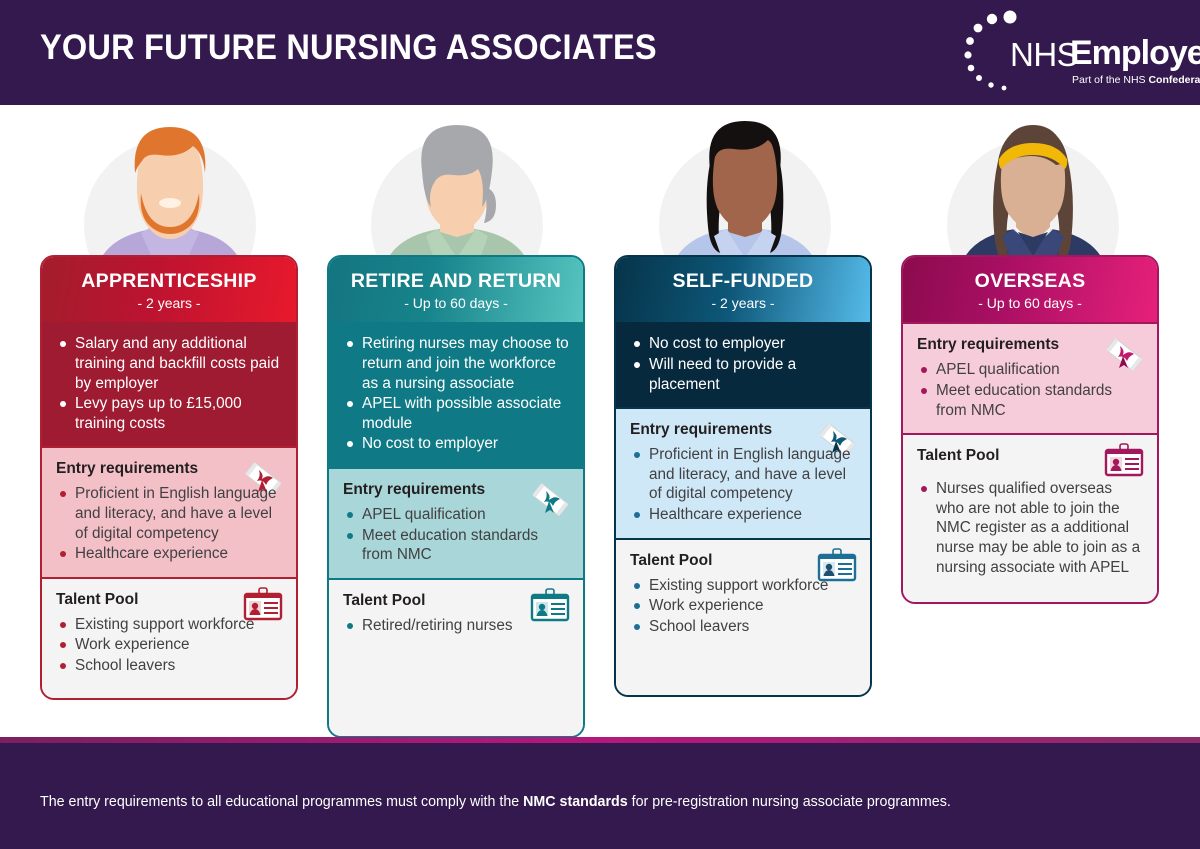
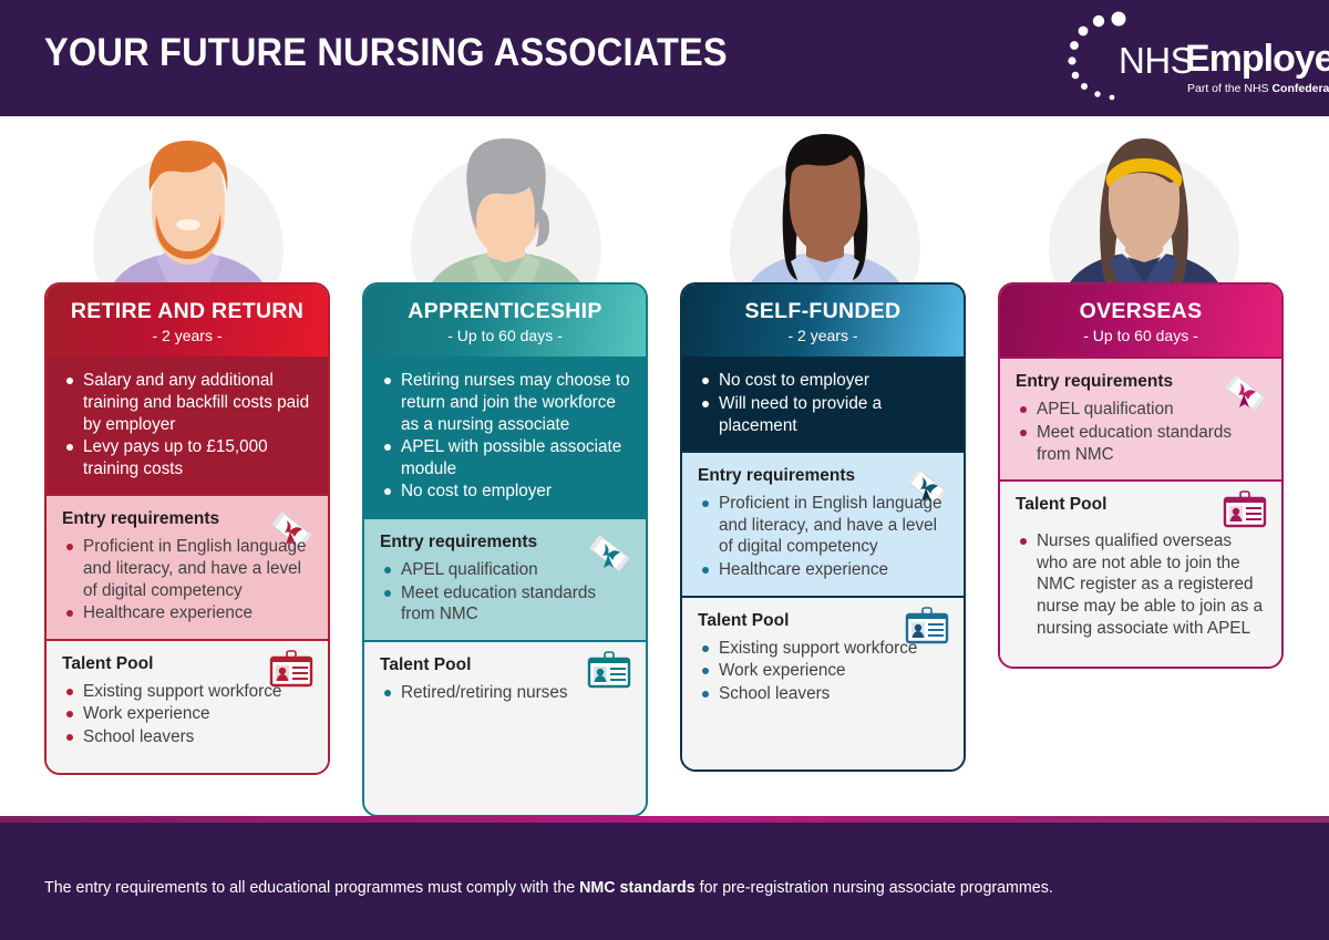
  YOUR FUTURE NURSING ASSOCIATES
  NHS
  Employe
  Part of the NHS Confedera
- APPRENTICESHIP
+ RETIRE AND RETURN
  - 2 years -
  Salary and any additional training and backfill costs paid by employer
  Levy pays up to £15,000 training costs
  Entry requirements
  Proficient in English language and literacy, and have a level of digital competency
  Healthcare experience
  Talent Pool
  Existing support workforce
  Work experience
  School leavers
- RETIRE AND RETURN
+ APPRENTICESHIP
  - Up to 60 days -
  Retiring nurses may choose to return and join the workforce as a nursing associate
  APEL with possible associate module
  No cost to employer
  Entry requirements
  APEL qualification
  Meet education standards from NMC
  Talent Pool
  Retired/retiring nurses
  SELF-FUNDED
  - 2 years -
  No cost to employer
  Will need to provide a placement
  Entry requirements
  Proficient in English language and literacy, and have a level of digital competency
  Healthcare experience
  Talent Pool
  Existing support workforce
  Work experience
  School leavers
  OVERSEAS
  - Up to 60 days -
  Entry requirements
  APEL qualification
  Meet education standards from NMC
  Talent Pool
- Nurses qualified overseas who are not able to join the NMC register as a additional nurse may be able to join as a nursing associate with APEL
+ Nurses qualified overseas who are not able to join the NMC register as a registered nurse may be able to join as a nursing associate with APEL
  The entry requirements to all educational programmes must comply with the NMC standards for pre-registration nursing associate programmes.
